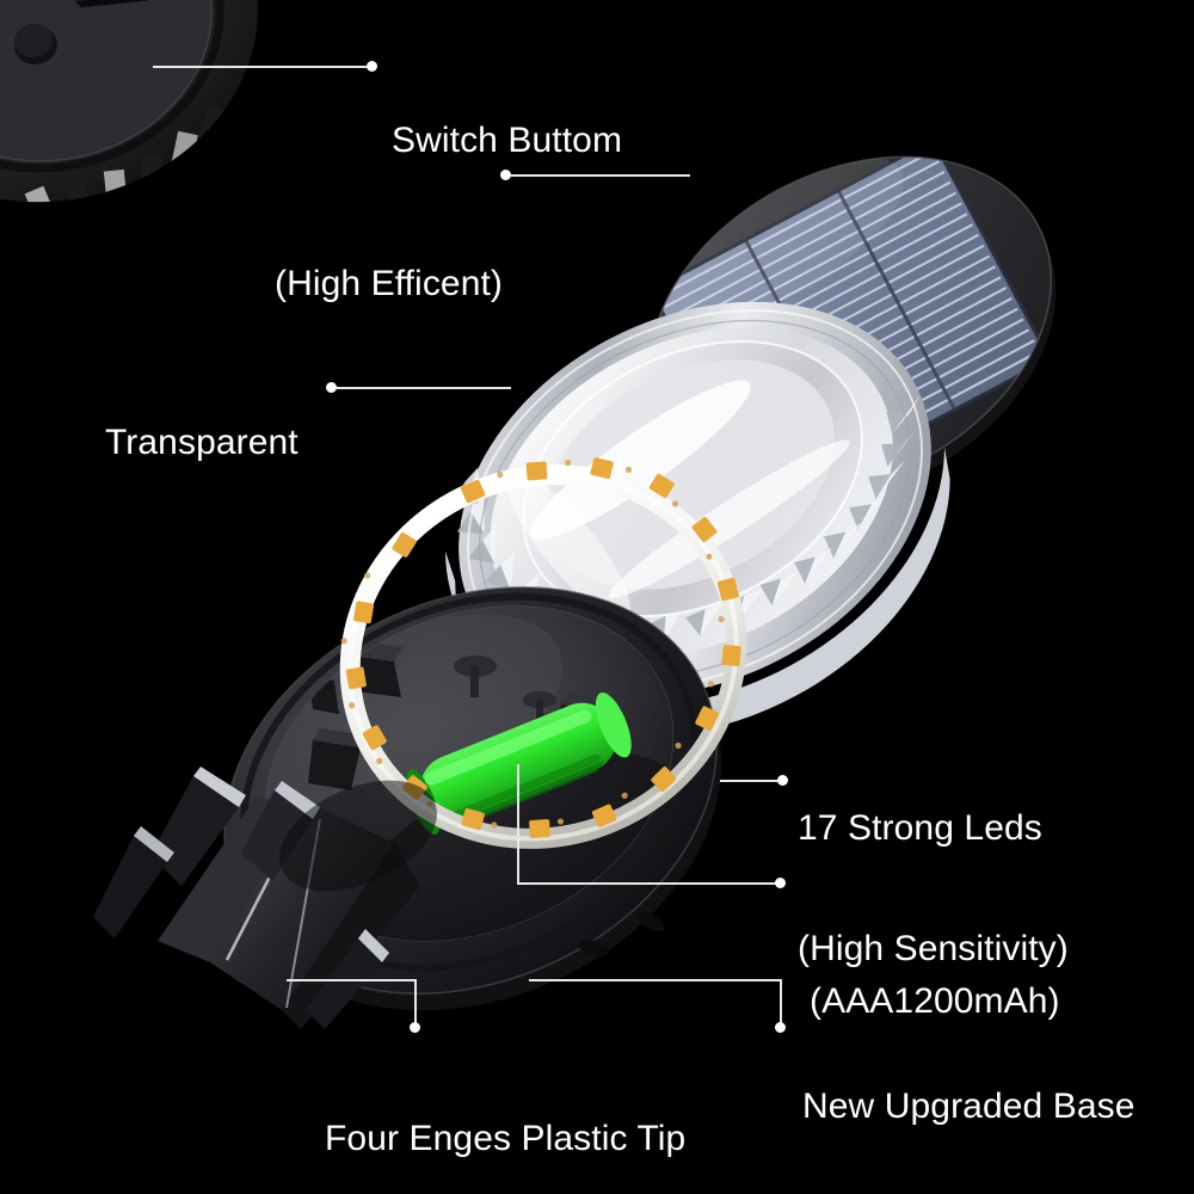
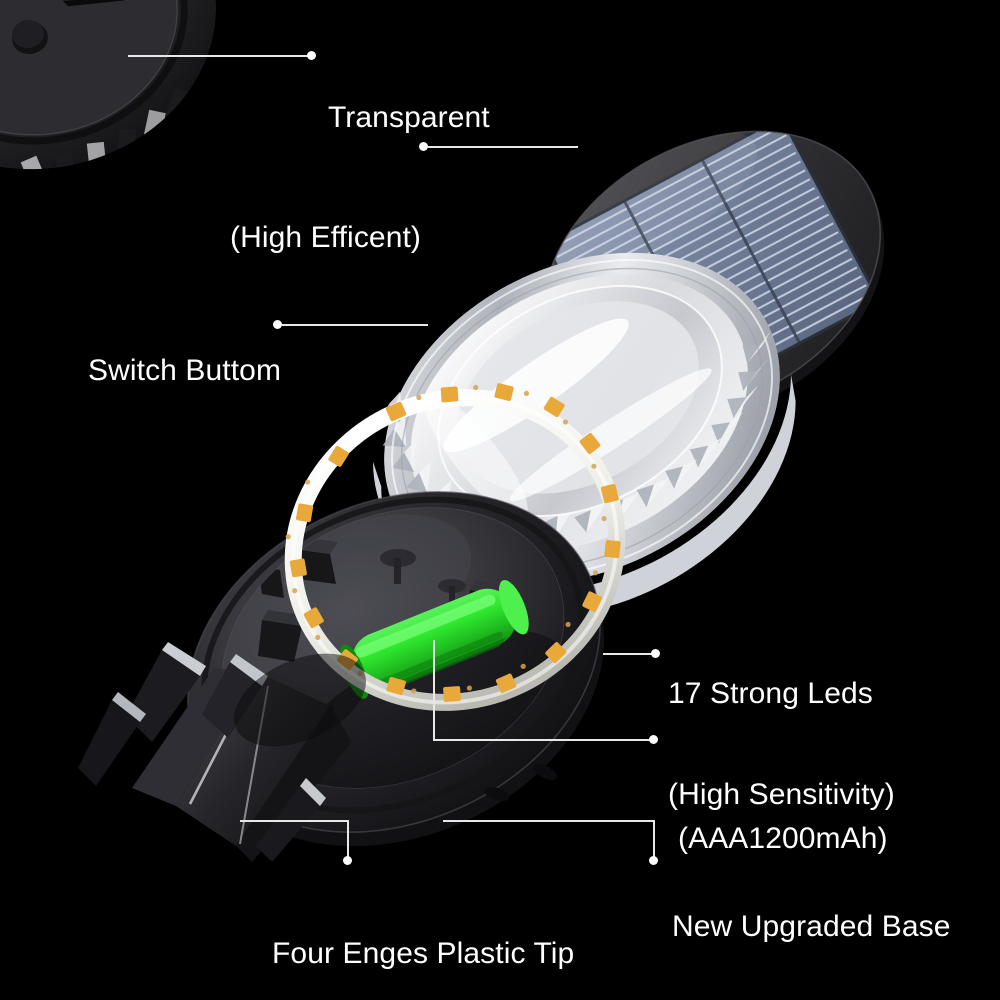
- Switch Buttom
+ Transparent
  (High Efficent)
- Transparent
+ Switch Buttom
  17 Strong Leds
  (High Sensitivity)
  (AAA1200mAh)
  Four Enges Plastic Tip
  New Upgraded Base
